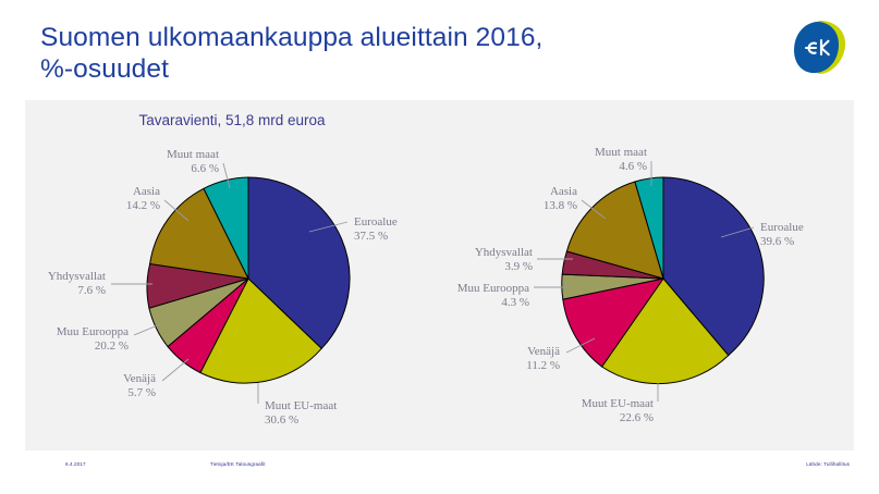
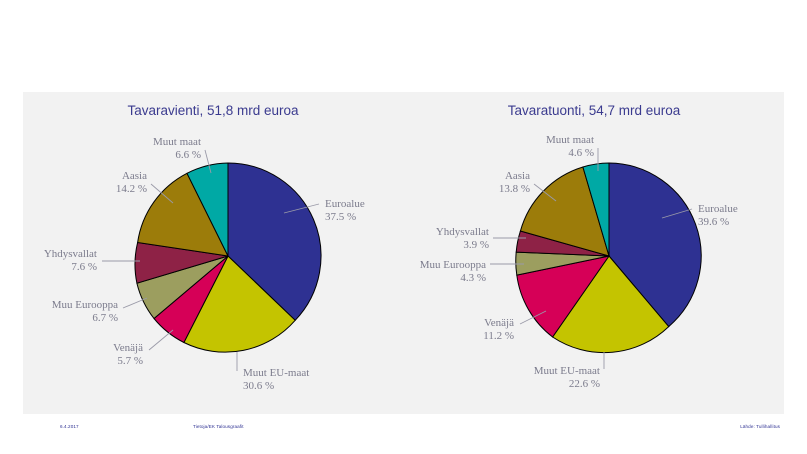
- Suomen ulkomaankauppa alueittain 2016,
- %-osuudet
  Tavaravienti, 51,8 mrd euroa
  Euroalue
  37.5 %
  Muut EU-maat
  30.6 %
  Venäjä
  5.7 %
  Muu Eurooppa
- 20.2 %
+ 6.7 %
  Yhdysvallat
  7.6 %
  Aasia
  14.2 %
  Muut maat
  6.6 %
+ Tavaratuonti, 54,7 mrd euroa
  Euroalue
  39.6 %
  Muut EU-maat
  22.6 %
  Venäjä
  11.2 %
  Muu Eurooppa
  4.3 %
  Yhdysvallat
  3.9 %
  Aasia
  13.8 %
  Muut maat
  4.6 %
